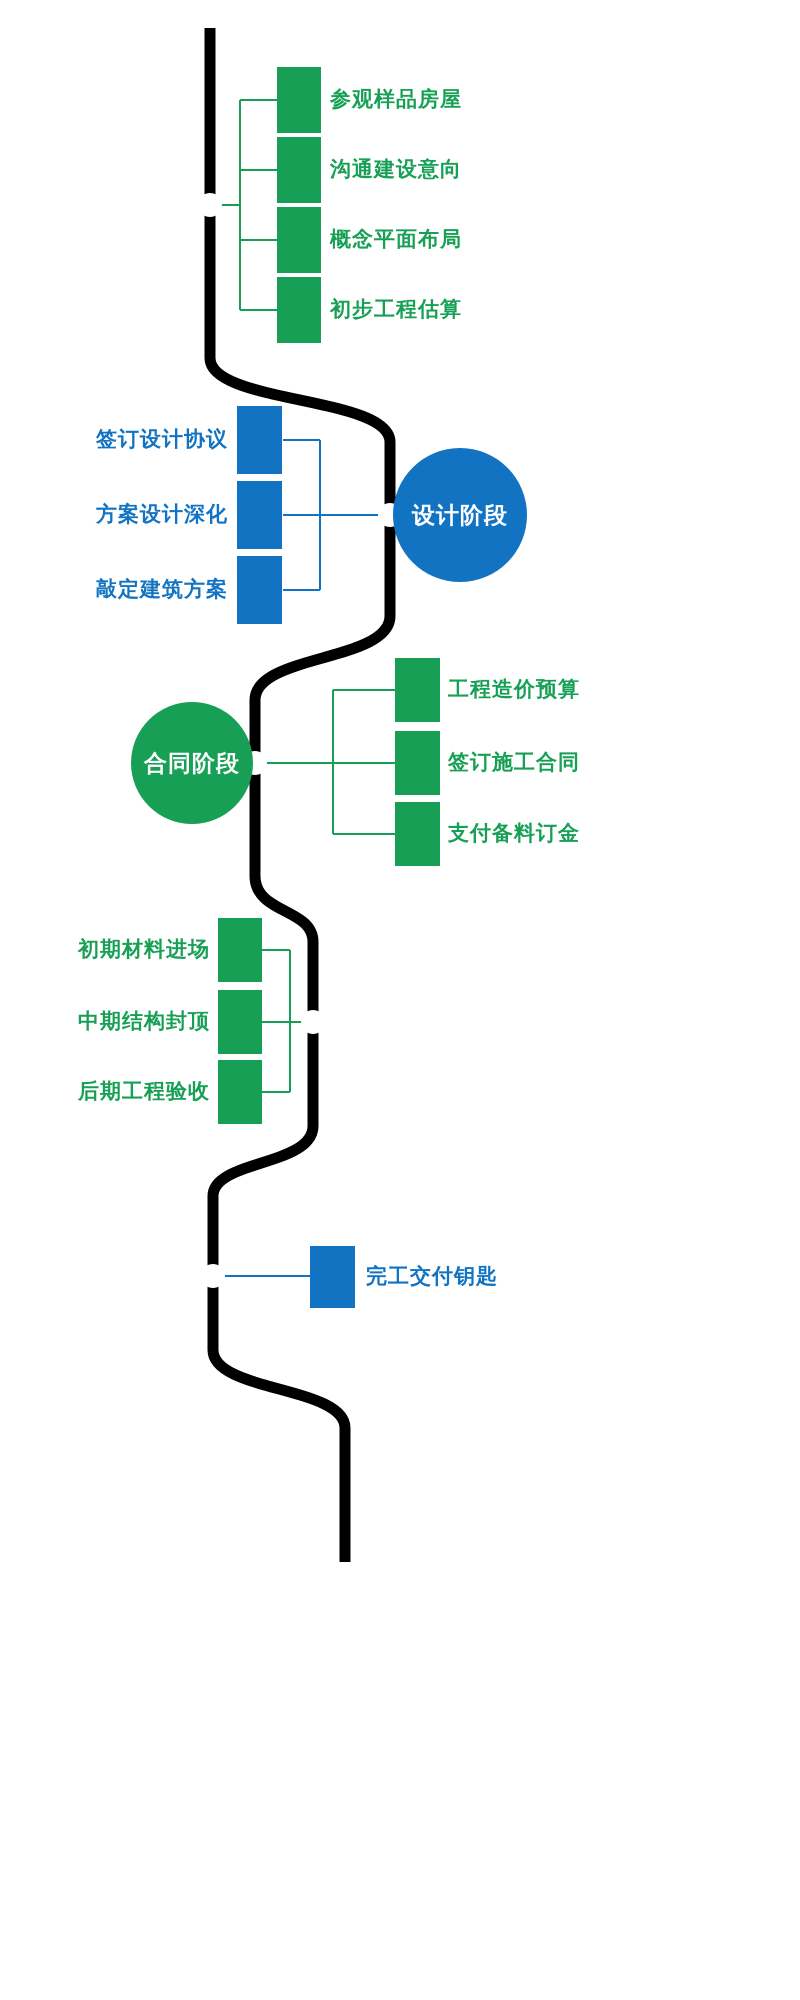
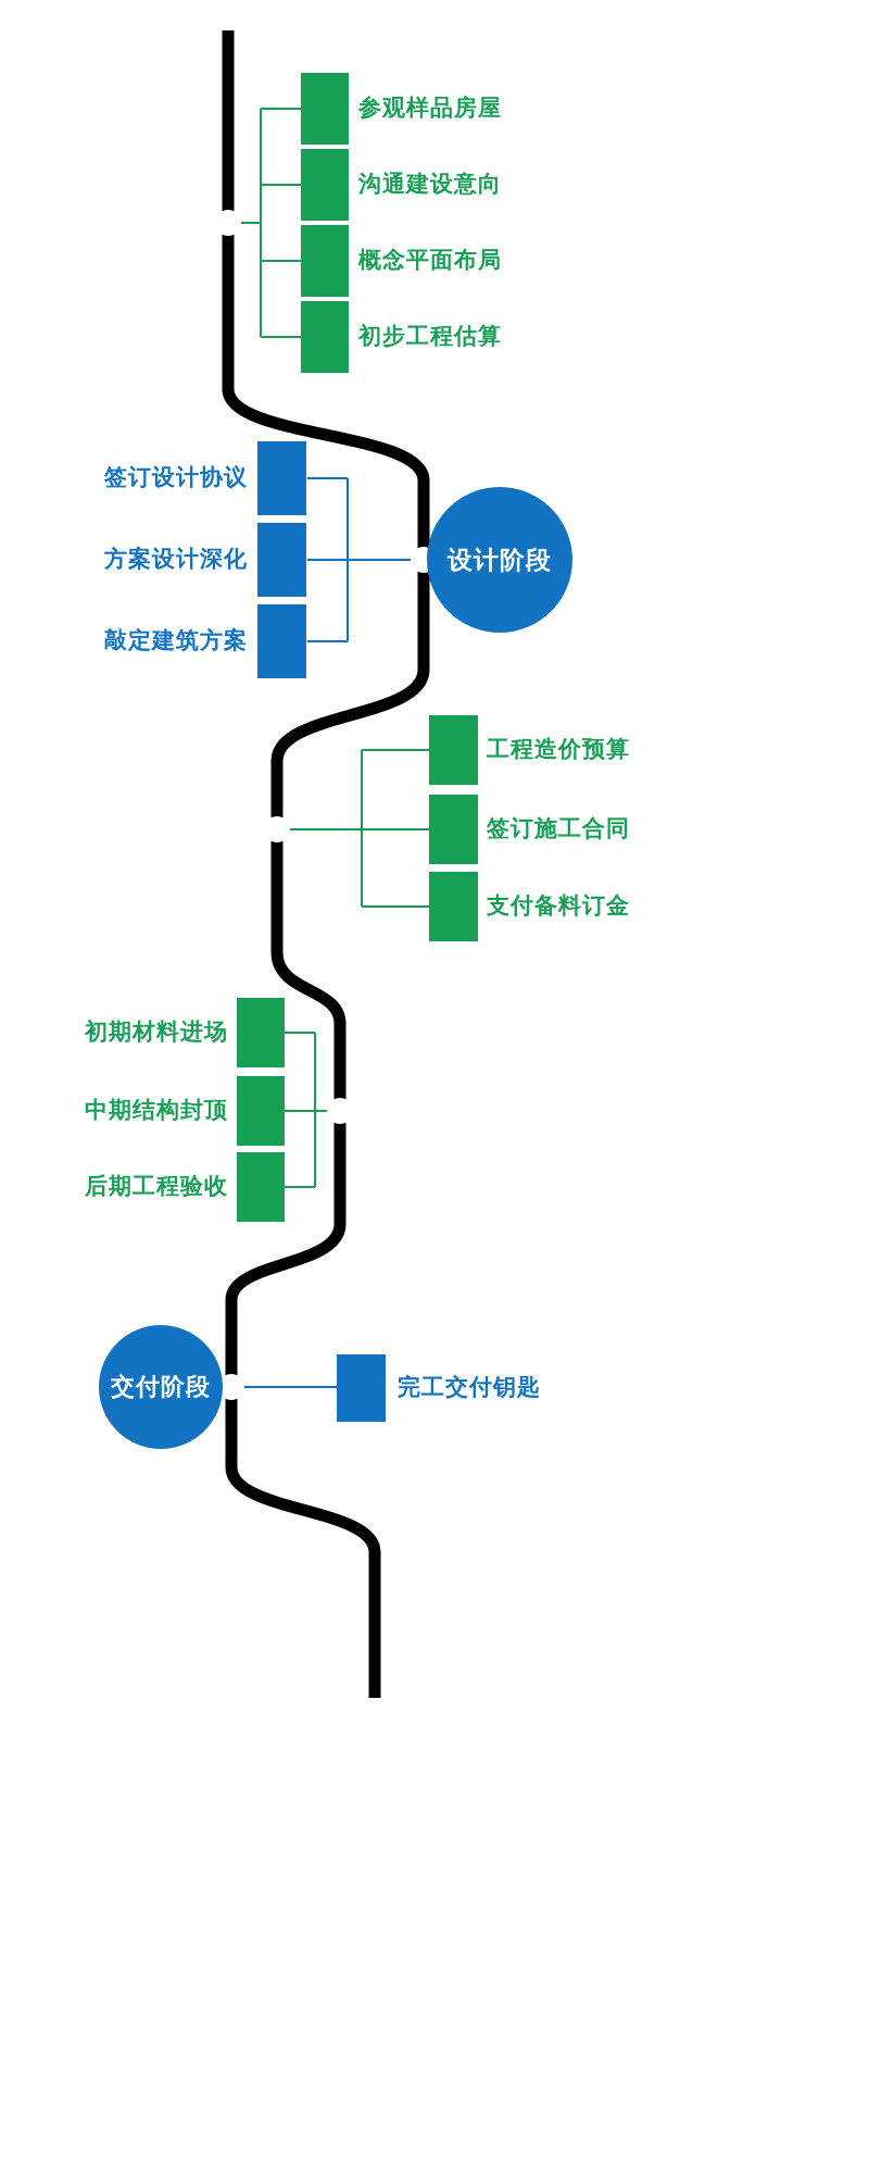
  参观样品房屋
  沟通建设意向
  概念平面布局
  初步工程估算
  设计阶段
  签订设计协议
  方案设计深化
  敲定建筑方案
- 合同阶段
  工程造价预算
  签订施工合同
  支付备料订金
  初期材料进场
  中期结构封顶
  后期工程验收
+ 交付阶段
  完工交付钥匙
